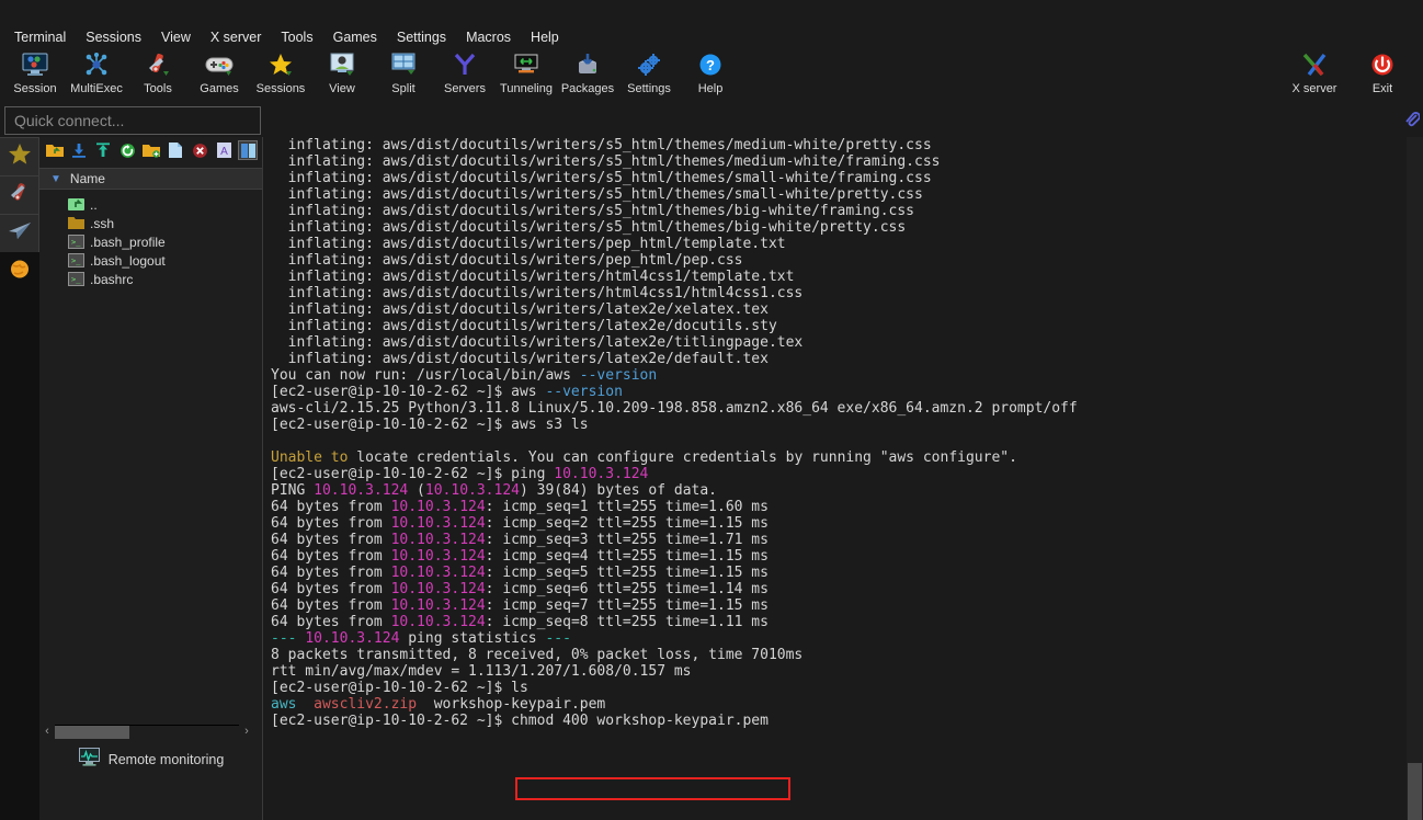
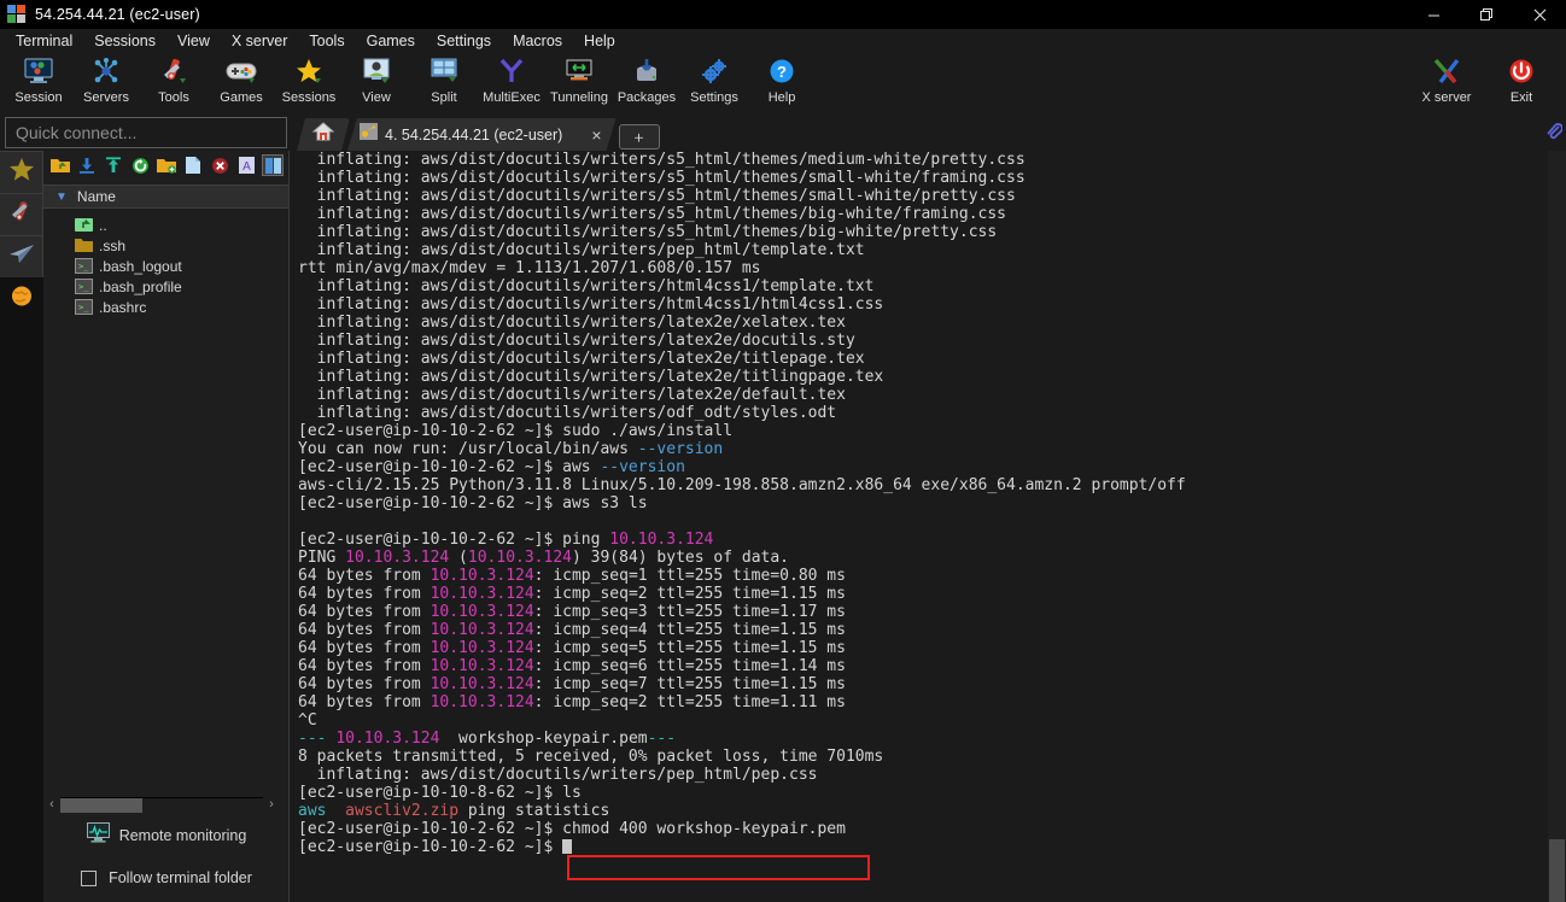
+ 54.254.44.21 (ec2-user)
  Terminal
  Sessions
  View
  X server
  Tools
  Games
  Settings
  Macros
  Help
  Session
- MultiExec
+ Servers
  Tools
  Games
  Sessions
  View
  Split
- Servers
+ MultiExec
  Tunneling
  Packages
  Settings
  ?
  Help
  X server
  Exit
  Quick connect...
+ 4. 54.254.44.21 (ec2-user)
+ ×
+ ＋
  A
  ▼
  Name
  ..
  .ssh
  >_
- .bash_profile
+ .bash_logout
  >_
- .bash_logout
+ .bash_profile
  >_
  .bashrc
  ‹
  ›
  Remote monitoring
+ Follow terminal folder
  inflating: aws/dist/docutils/writers/s5_html/themes/medium-white/pretty.css
- inflating: aws/dist/docutils/writers/s5_html/themes/medium-white/framing.css
  inflating: aws/dist/docutils/writers/s5_html/themes/small-white/framing.css
  inflating: aws/dist/docutils/writers/s5_html/themes/small-white/pretty.css
  inflating: aws/dist/docutils/writers/s5_html/themes/big-white/framing.css
  inflating: aws/dist/docutils/writers/s5_html/themes/big-white/pretty.css
  inflating: aws/dist/docutils/writers/pep_html/template.txt
- inflating: aws/dist/docutils/writers/pep_html/pep.css
+ rtt min/avg/max/mdev = 1.113/1.207/1.608/0.157 ms
  inflating: aws/dist/docutils/writers/html4css1/template.txt
  inflating: aws/dist/docutils/writers/html4css1/html4css1.css
  inflating: aws/dist/docutils/writers/latex2e/xelatex.tex
  inflating: aws/dist/docutils/writers/latex2e/docutils.sty
+ inflating: aws/dist/docutils/writers/latex2e/titlepage.tex
  inflating: aws/dist/docutils/writers/latex2e/titlingpage.tex
  inflating: aws/dist/docutils/writers/latex2e/default.tex
+ inflating: aws/dist/docutils/writers/odf_odt/styles.odt
+ [ec2-user@ip-10-10-2-62 ~]$ sudo ./aws/install
  You can now run: /usr/local/bin/aws --version
  [ec2-user@ip-10-10-2-62 ~]$ aws --version
  aws-cli/2.15.25 Python/3.11.8 Linux/5.10.209-198.858.amzn2.x86_64 exe/x86_64.amzn.2 prompt/off
  [ec2-user@ip-10-10-2-62 ~]$ aws s3 ls
- Unable to locate credentials. You can configure credentials by running "aws configure".
  [ec2-user@ip-10-10-2-62 ~]$ ping 10.10.3.124
  PING 10.10.3.124 (10.10.3.124) 39(84) bytes of data.
- 64 bytes from 10.10.3.124: icmp_seq=1 ttl=255 time=1.60 ms
+ 64 bytes from 10.10.3.124: icmp_seq=1 ttl=255 time=0.80 ms
  64 bytes from 10.10.3.124: icmp_seq=2 ttl=255 time=1.15 ms
- 64 bytes from 10.10.3.124: icmp_seq=3 ttl=255 time=1.71 ms
+ 64 bytes from 10.10.3.124: icmp_seq=3 ttl=255 time=1.17 ms
  64 bytes from 10.10.3.124: icmp_seq=4 ttl=255 time=1.15 ms
  64 bytes from 10.10.3.124: icmp_seq=5 ttl=255 time=1.15 ms
  64 bytes from 10.10.3.124: icmp_seq=6 ttl=255 time=1.14 ms
  64 bytes from 10.10.3.124: icmp_seq=7 ttl=255 time=1.15 ms
- 64 bytes from 10.10.3.124: icmp_seq=8 ttl=255 time=1.11 ms
+ 64 bytes from 10.10.3.124: icmp_seq=2 ttl=255 time=1.11 ms
+ ^C
- --- 10.10.3.124 ping statistics ---
+ --- 10.10.3.124 workshop-keypair.pem---
- 8 packets transmitted, 8 received, 0% packet loss, time 7010ms
+ 8 packets transmitted, 5 received, 0% packet loss, time 7010ms
- rtt min/avg/max/mdev = 1.113/1.207/1.608/0.157 ms
+ inflating: aws/dist/docutils/writers/pep_html/pep.css
- [ec2-user@ip-10-10-2-62 ~]$ ls
+ [ec2-user@ip-10-10-8-62 ~]$ ls
- aws awscliv2.zip workshop-keypair.pem
+ aws awscliv2.zip ping statistics
  [ec2-user@ip-10-10-2-62 ~]$ chmod 400 workshop-keypair.pem
+ [ec2-user@ip-10-10-2-62 ~]$
